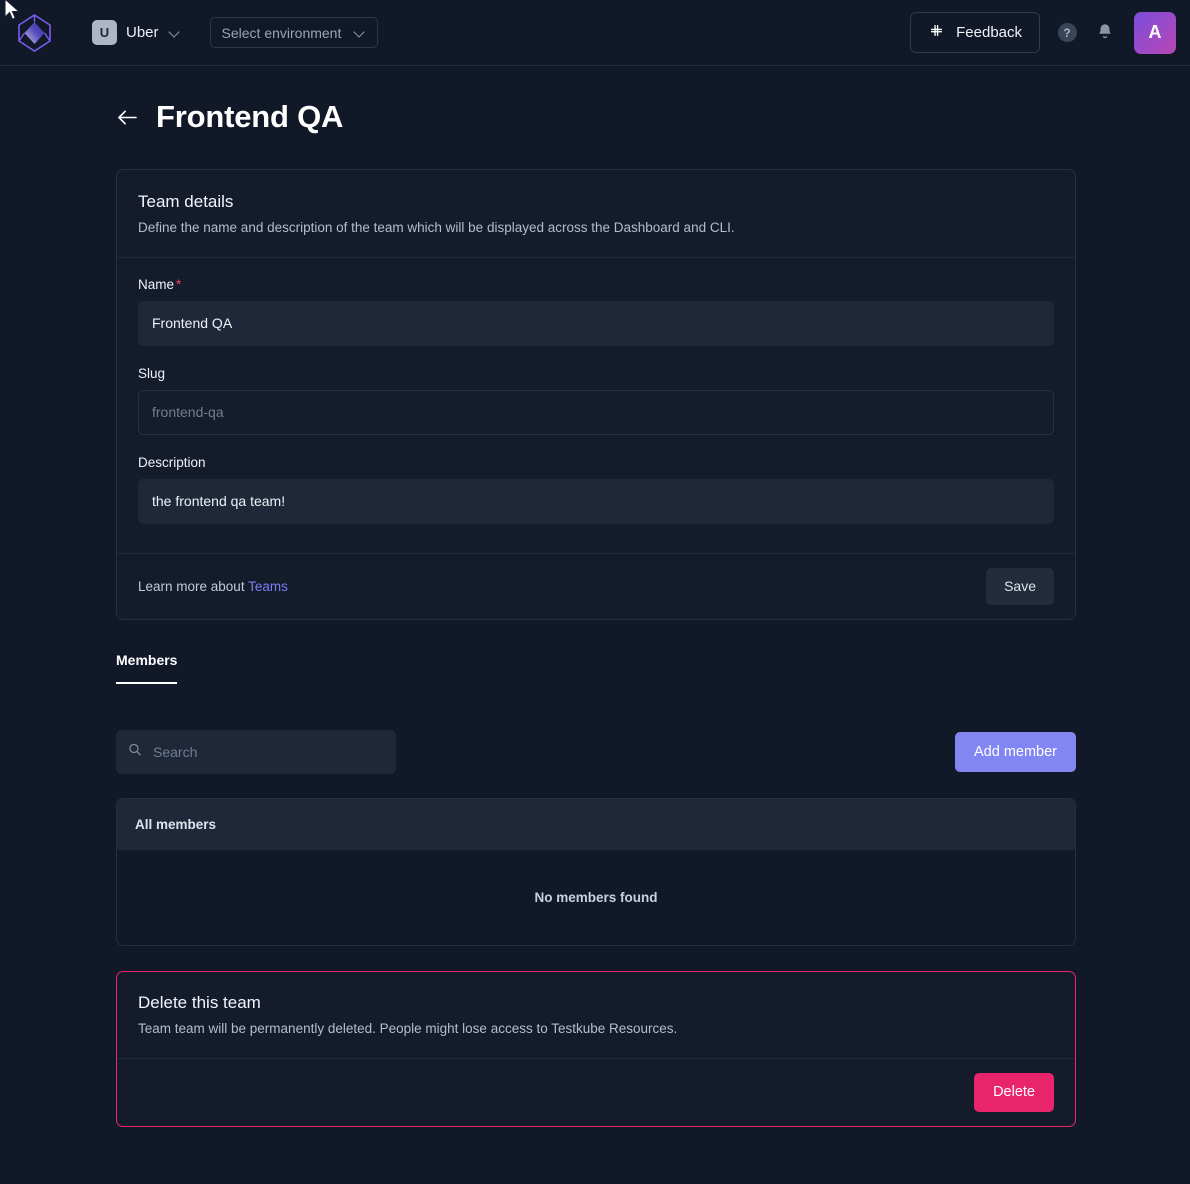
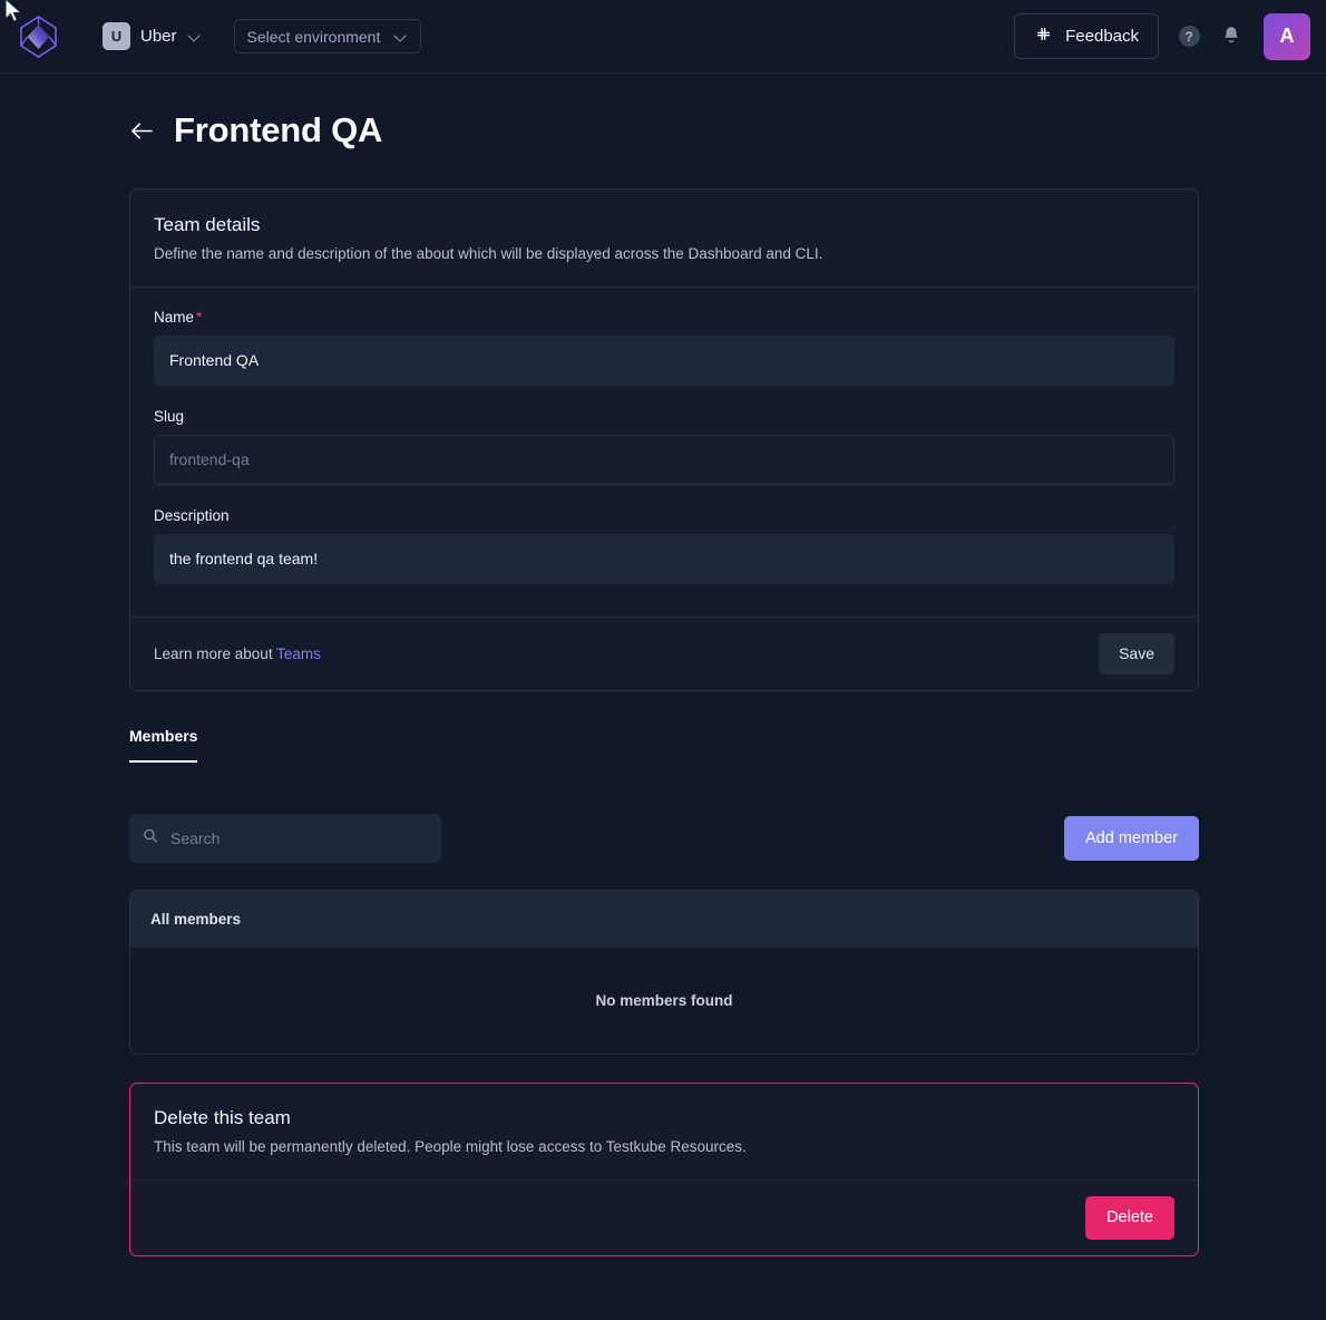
  U
  Uber
  Select environment
  Feedback
  ?
  A
  Frontend QA
  Team details
- Define the name and description of the team which will be displayed across the Dashboard and CLI.
+ Define the name and description of the about which will be displayed across the Dashboard and CLI.
  Name *
  Frontend QA
  Slug
  frontend-qa
  Description
  the frontend qa team!
  Learn more about Teams
  Save
  Members
  Search
  Add member
  All members
  No members found
  Delete this team
- Team team will be permanently deleted. People might lose access to Testkube Resources.
+ This team will be permanently deleted. People might lose access to Testkube Resources.
  Delete
